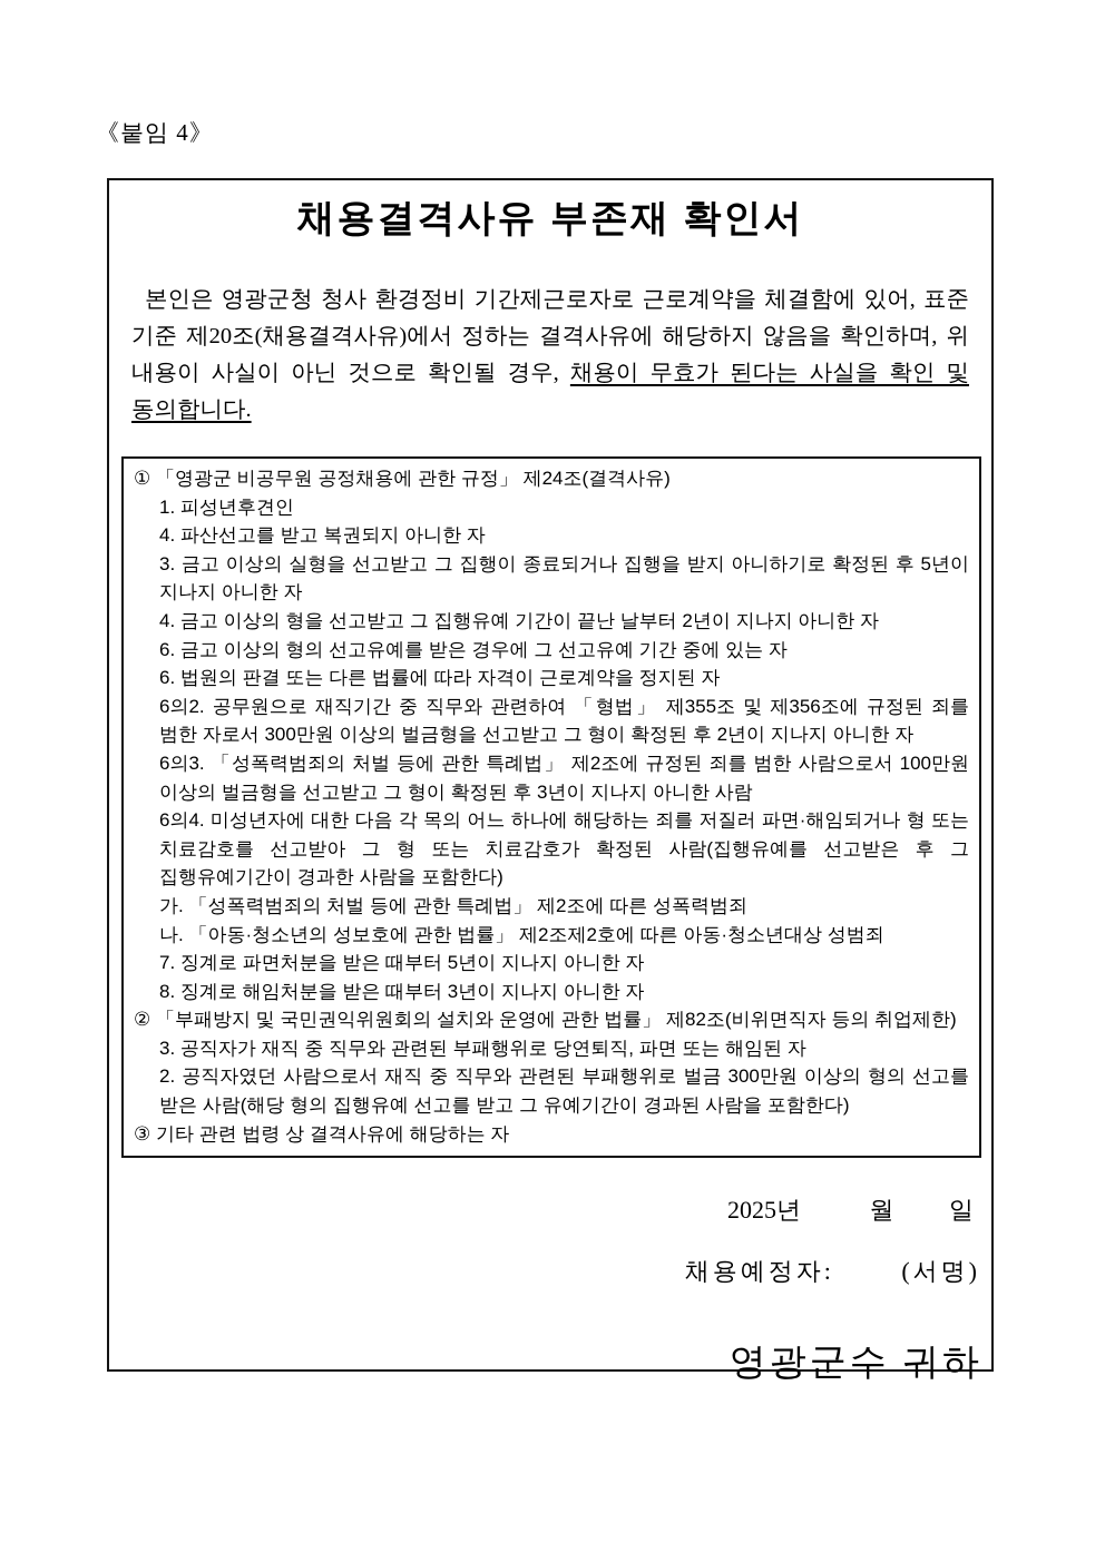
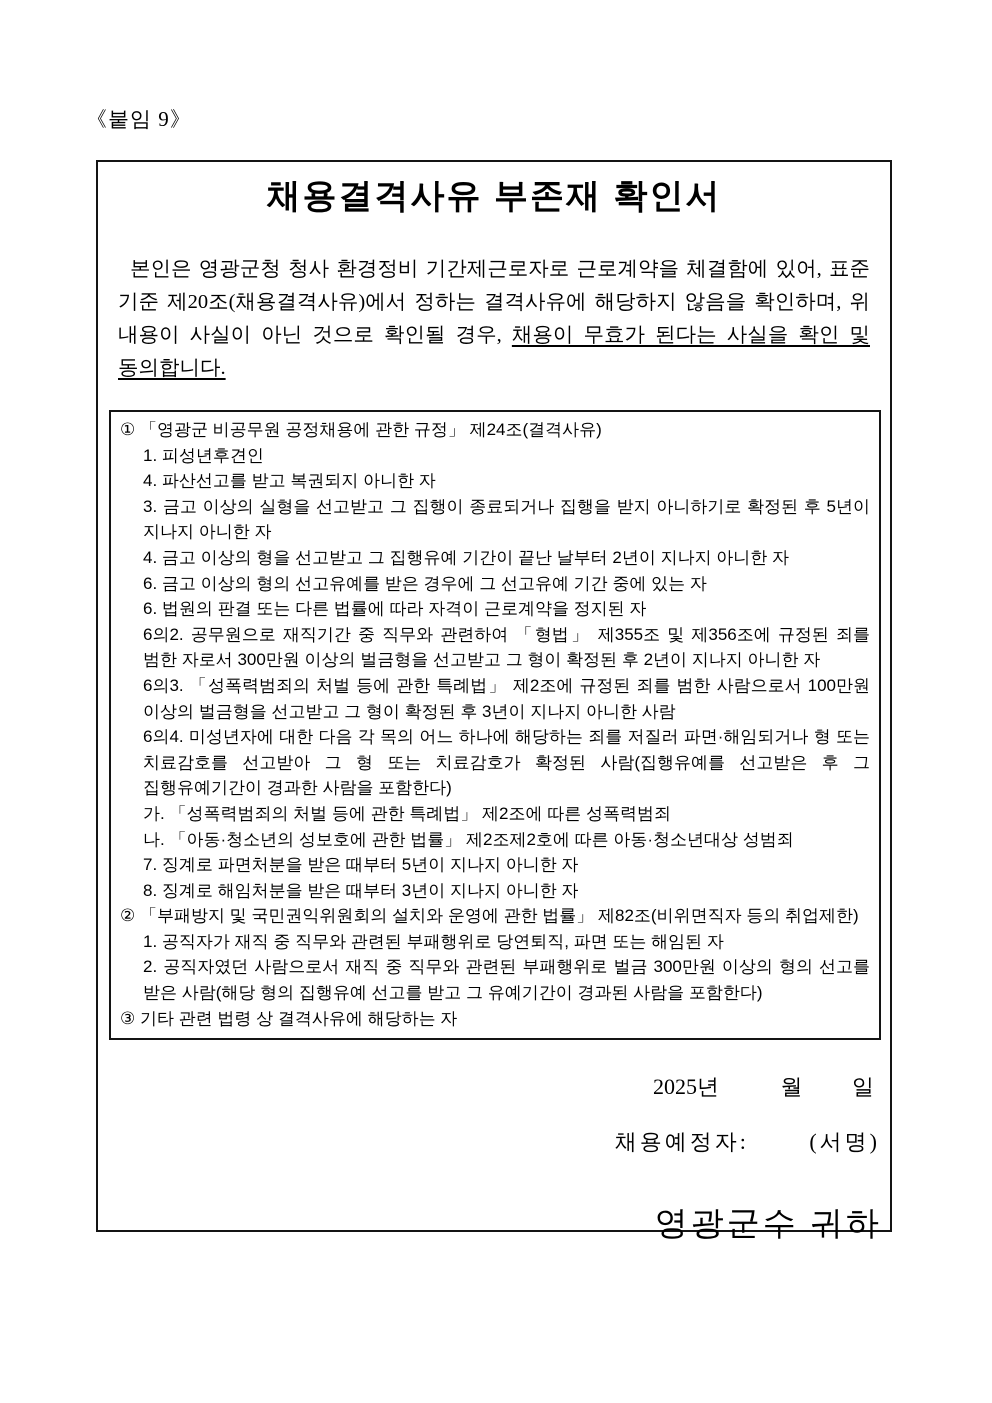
- 《붙임 4》
+ 《붙임 9》
  채용결격사유 부존재 확인서
  본인은 영광군청 청사 환경정비 기간제근로자로 근로계약을 체결함에 있어, 표준 기준 제20조(채용결격사유)에서 정하는 결격사유에 해당하지 않음을 확인하며, 위 내용이 사실이 아닌 것으로 확인될 경우, 채용이 무효가 된다는 사실을 확인 및 동의합니다.
  ① 「영광군 비공무원 공정채용에 관한 규정」 제24조(결격사유)
  1. 피성년후견인
  4. 파산선고를 받고 복권되지 아니한 자
  3. 금고 이상의 실형을 선고받고 그 집행이 종료되거나 집행을 받지 아니하기로 확정된 후 5년이 지나지 아니한 자
  4. 금고 이상의 형을 선고받고 그 집행유예 기간이 끝난 날부터 2년이 지나지 아니한 자
  6. 금고 이상의 형의 선고유예를 받은 경우에 그 선고유예 기간 중에 있는 자
  6. 법원의 판결 또는 다른 법률에 따라 자격이 근로계약을 정지된 자
  6의2. 공무원으로 재직기간 중 직무와 관련하여 「형법」 제355조 및 제356조에 규정된 죄를 범한 자로서 300만원 이상의 벌금형을 선고받고 그 형이 확정된 후 2년이 지나지 아니한 자
  6의3. 「성폭력범죄의 처벌 등에 관한 특례법」 제2조에 규정된 죄를 범한 사람으로서 100만원 이상의 벌금형을 선고받고 그 형이 확정된 후 3년이 지나지 아니한 사람
  6의4. 미성년자에 대한 다음 각 목의 어느 하나에 해당하는 죄를 저질러 파면·해임되거나 형 또는 치료감호를 선고받아 그 형 또는 치료감호가 확정된 사람(집행유예를 선고받은 후 그 집행유예기간이 경과한 사람을 포함한다)
  가. 「성폭력범죄의 처벌 등에 관한 특례법」 제2조에 따른 성폭력범죄
  나. 「아동·청소년의 성보호에 관한 법률」 제2조제2호에 따른 아동·청소년대상 성범죄
  7. 징계로 파면처분을 받은 때부터 5년이 지나지 아니한 자
  8. 징계로 해임처분을 받은 때부터 3년이 지나지 아니한 자
  ② 「부패방지 및 국민권익위원회의 설치와 운영에 관한 법률」 제82조(비위면직자 등의 취업제한)
- 3. 공직자가 재직 중 직무와 관련된 부패행위로 당연퇴직, 파면 또는 해임된 자
+ 1. 공직자가 재직 중 직무와 관련된 부패행위로 당연퇴직, 파면 또는 해임된 자
  2. 공직자였던 사람으로서 재직 중 직무와 관련된 부패행위로 벌금 300만원 이상의 형의 선고를 받은 사람(해당 형의 집행유예 선고를 받고 그 유예기간이 경과된 사람을 포함한다)
  ③ 기타 관련 법령 상 결격사유에 해당하는 자
  2025년 월 일
  채용예정자: (서명)
  영광군수 귀하
